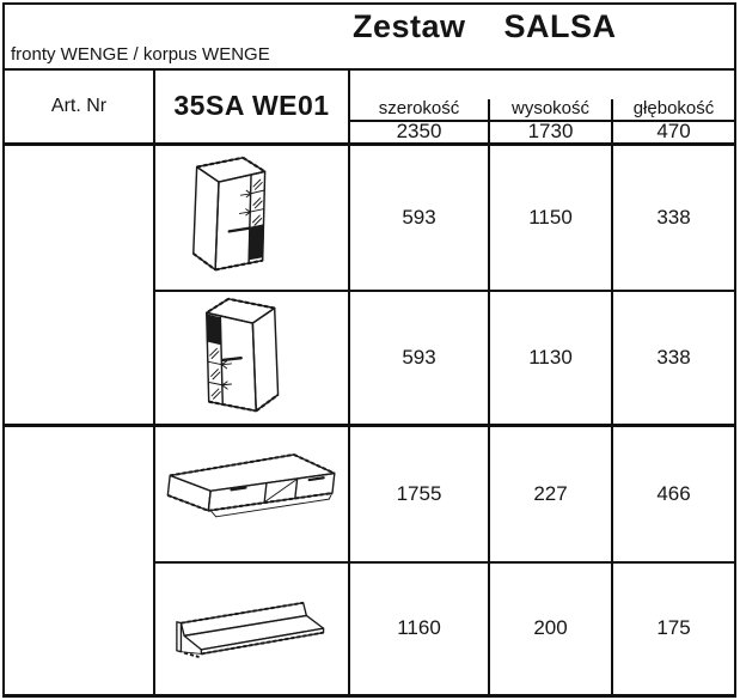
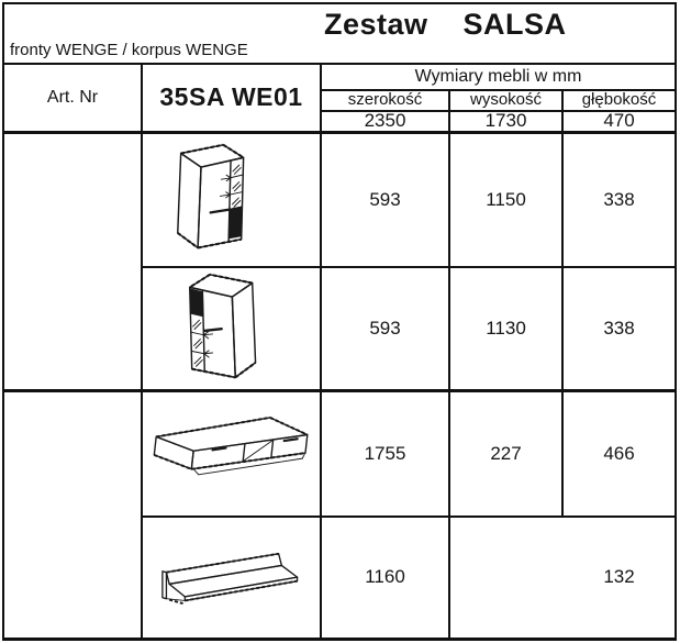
  Zestaw SALSA
  fronty WENGE / korpus WENGE
  Art. Nr
  35SA WE01
+ Wymiary mebli w mm
  szerokość
  wysokość
  głębokość
  2350
  1730
  470
  593
  1150
  338
  593
  1130
  338
  1755
  227
  466
  1160
- 200
- 175
+ 132
